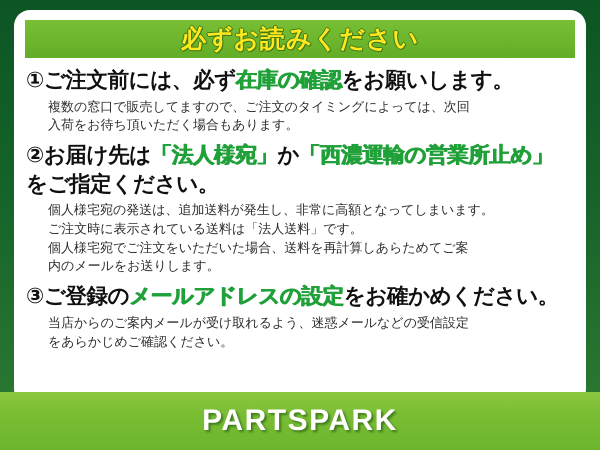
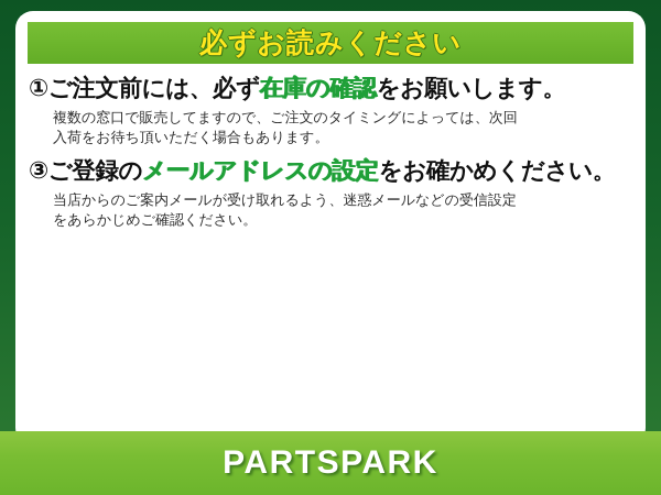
  必ずお読みください
  ①ご注文前には、必ず在庫の確認をお願いします。
  複数の窓口で販売してますので、ご注文のタイミングによっては、次回
  入荷をお待ち頂いただく場合もあります。
- ②お届け先は「法人様宛」か「西濃運輸の営業所止め」
- をご指定ください。
- 個人様宅宛の発送は、追加送料が発生し、非常に高額となってしまいます。
- ご注文時に表示されている送料は「法人送料」です。
- 個人様宅宛でご注文をいただいた場合、送料を再計算しあらためてご案
- 内のメールをお送りします。
  ③ご登録のメールアドレスの設定をお確かめください。
  当店からのご案内メールが受け取れるよう、迷惑メールなどの受信設定
  をあらかじめご確認ください。
  PARTSPARK
